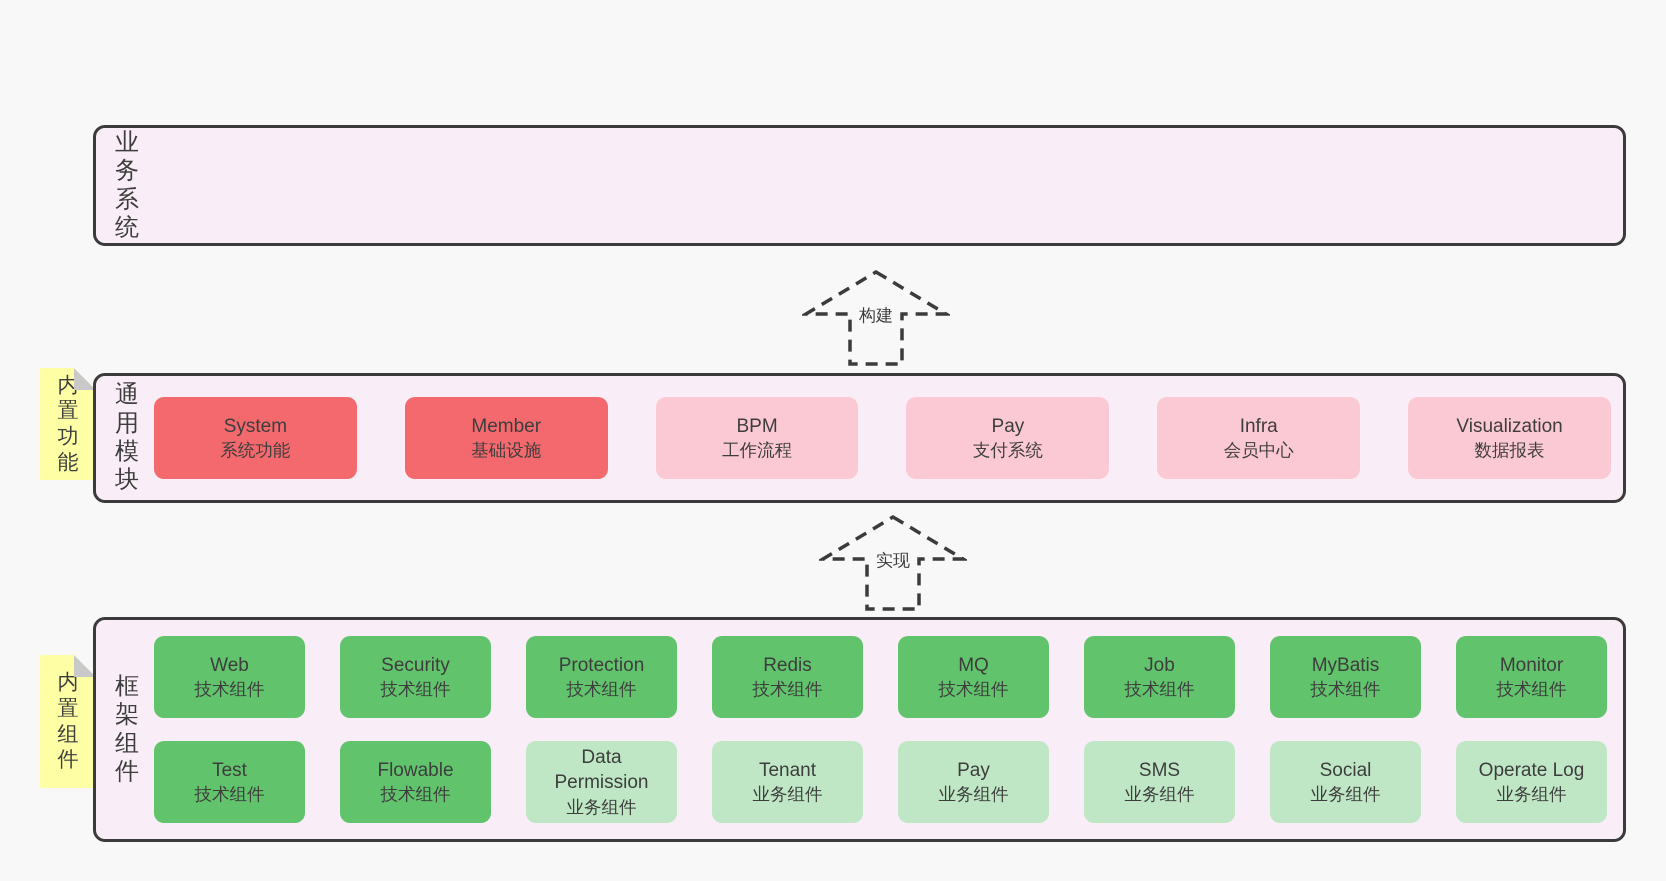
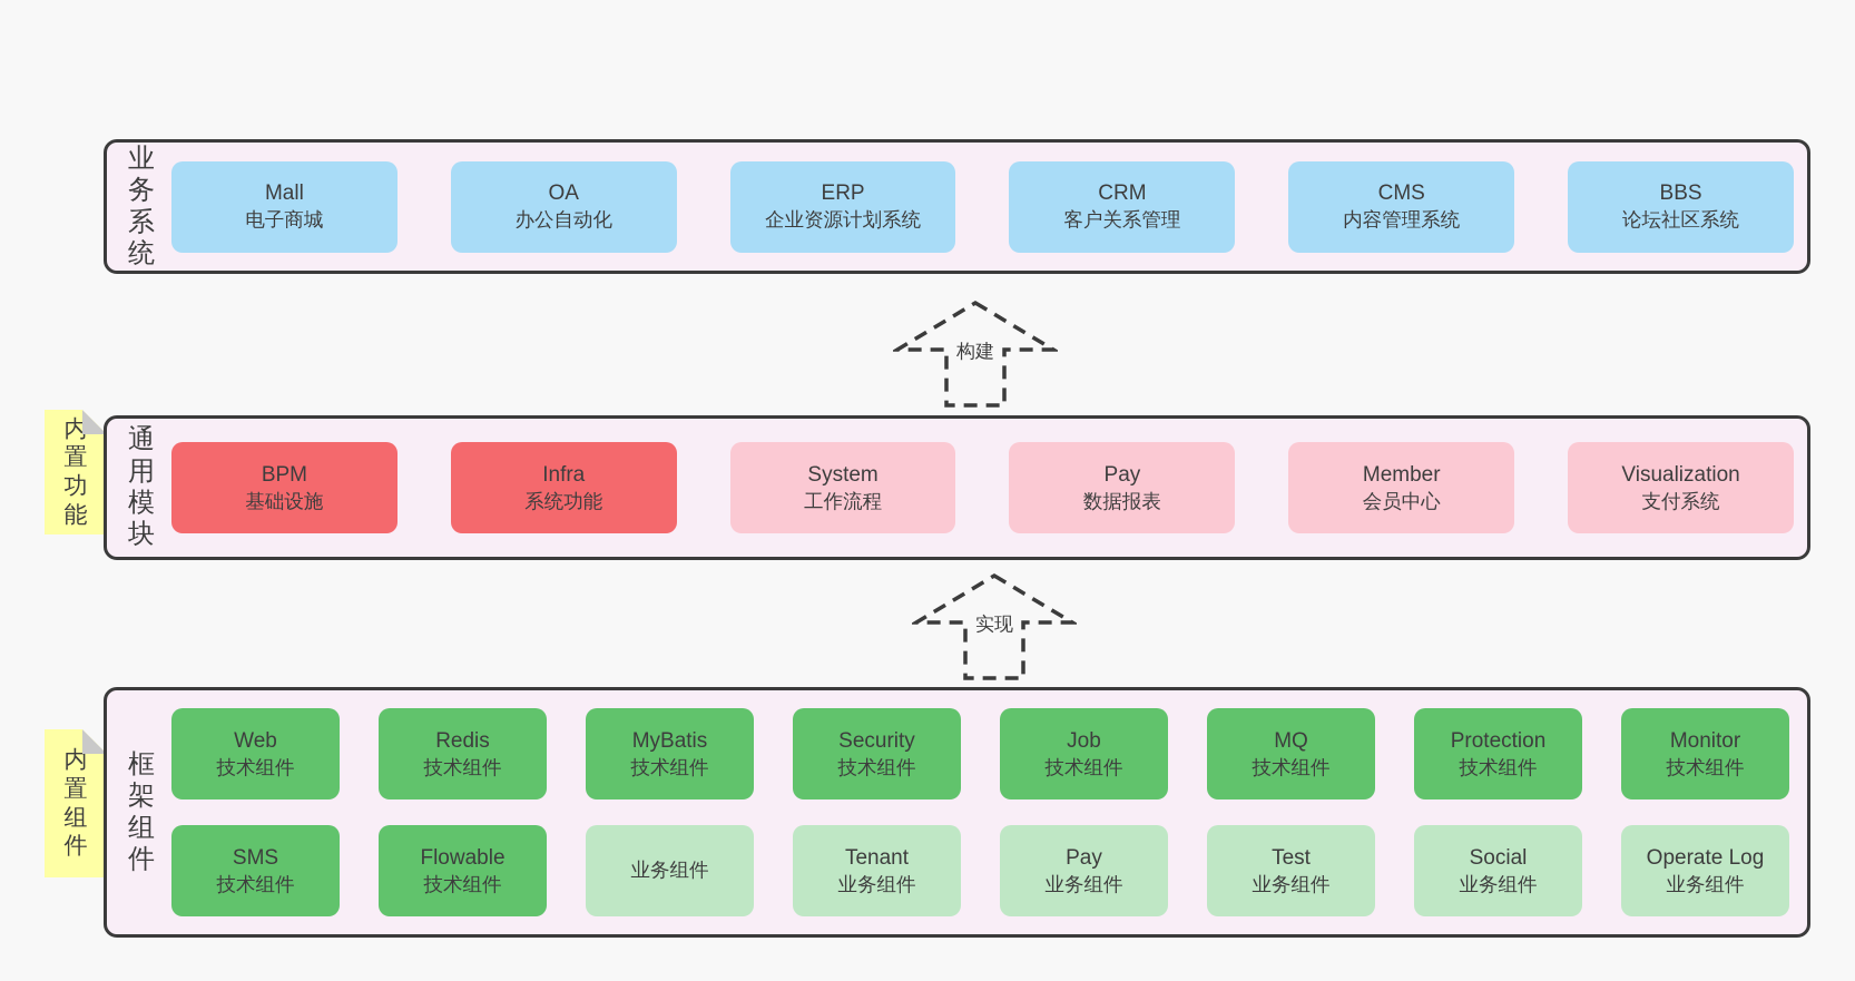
  业务系统
+ Mall
+ 电子商城
+ OA
+ 办公自动化
+ ERP
+ 企业资源计划系统
+ CRM
+ 客户关系管理
+ CMS
+ 内容管理系统
+ BBS
+ 论坛社区系统
  构建
  内置功能
  通用模块
- System
+ BPM
- 系统功能
+ 基础设施
- Member
+ Infra
- 基础设施
+ 系统功能
- BPM
+ System
  工作流程
  Pay
- 支付系统
+ 数据报表
- Infra
+ Member
  会员中心
  Visualization
- 数据报表
+ 支付系统
  实现
  内置组件
  框架组件
  Web
  技术组件
- Security
+ Redis
  技术组件
- Protection
+ MyBatis
  技术组件
- Redis
+ Security
  技术组件
- MQ
+ Job
  技术组件
- Job
+ MQ
  技术组件
- MyBatis
+ Protection
  技术组件
  Monitor
  技术组件
- Test
+ SMS
  技术组件
  Flowable
  技术组件
- Data Permission
  业务组件
  Tenant
  业务组件
  Pay
  业务组件
- SMS
+ Test
  业务组件
  Social
  业务组件
  Operate Log
  业务组件
